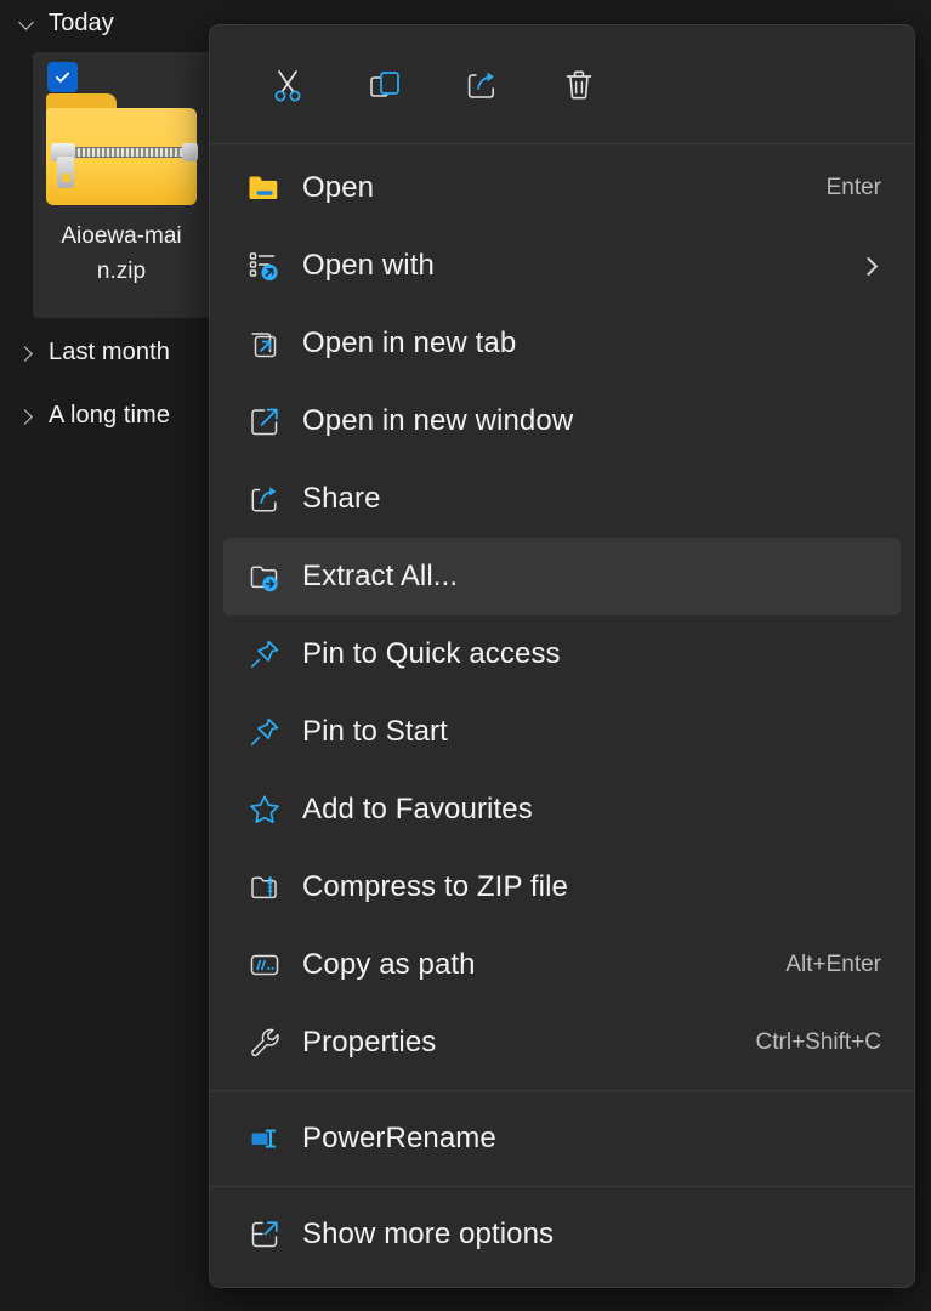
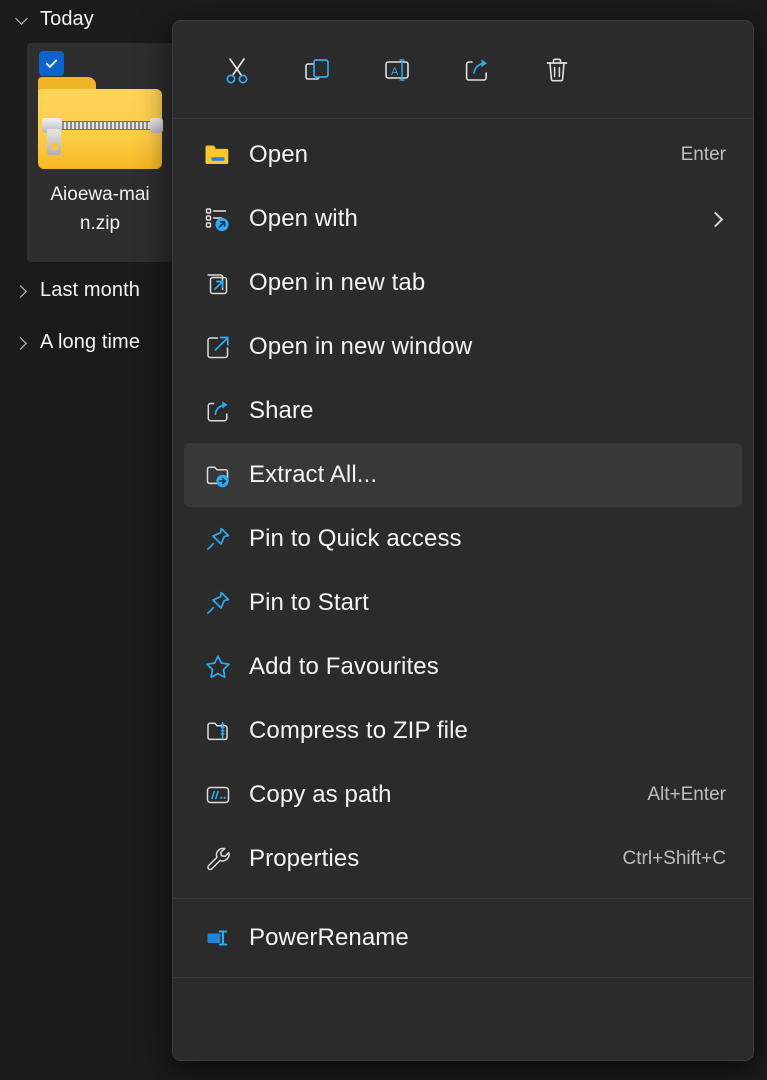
  Today
  Aioewa-mai
  n.zip
  Last month
  A long time
+ A
  Open
  Enter
  Open with
  Open in new tab
  Open in new window
  Share
  Extract All...
  Pin to Quick access
  Pin to Start
  Add to Favourites
  Compress to ZIP file
  Copy as path
  Alt+Enter
  Properties
  Ctrl+Shift+C
  PowerRename
- Show more options
